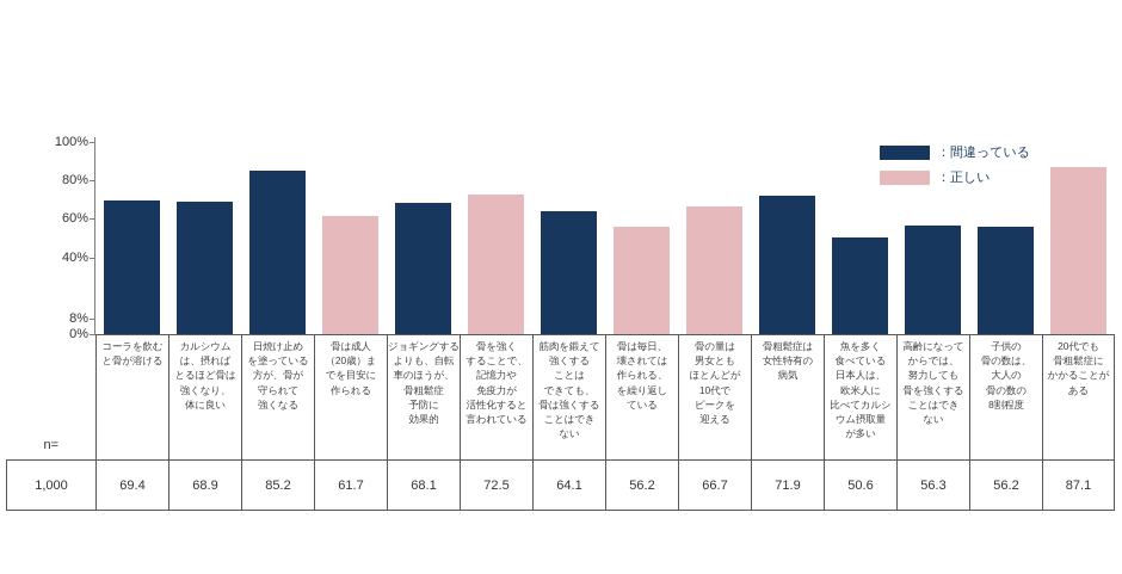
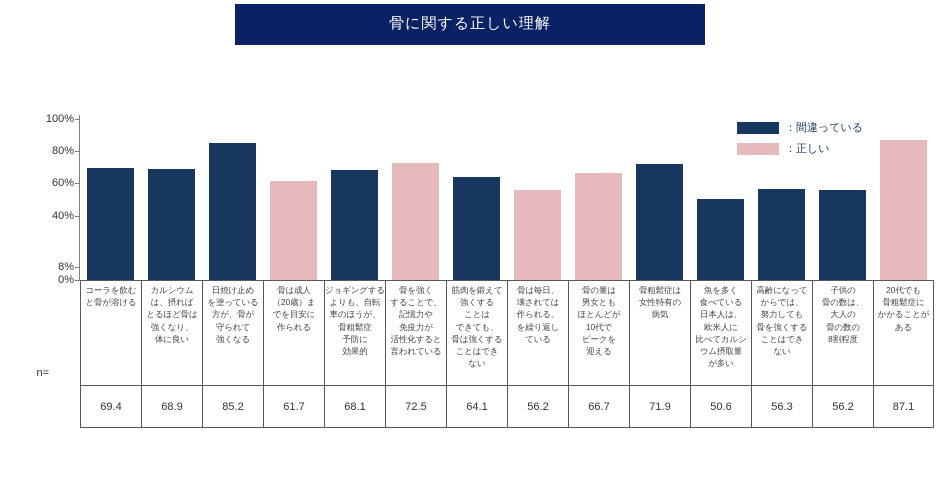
+ 骨に関する正しい理解
  0%
  8%
  40%
  60%
  80%
  100%
  コーラを飲む
  と骨が溶ける
  カルシウム
  は、摂れば
  とるほど骨は
  強くなり、
  体に良い
  日焼け止め
  を塗っている
  方が、骨が
  守られて
  強くなる
  骨は成人
  （20歳）ま
  でを目安に
  作られる
  ジョギングする
  よりも、自転
  車のほうが、
  骨粗鬆症
  予防に
  効果的
  骨を強く
  することで、
  記憶力や
  免疫力が
  活性化すると
  言われている
  筋肉を鍛えて
  強くする
  ことは
  できても、
  骨は強くする
  ことはでき
  ない
  骨は毎日、
  壊されては
  作られる、
  を繰り返し
  ている
  骨の量は
  男女とも
  ほとんどが
  10代で
  ピークを
  迎える
  骨粗鬆症は
  女性特有の
  病気
  魚を多く
  食べている
  日本人は、
  欧米人に
  比べてカルシ
  ウム摂取量
  が多い
  高齢になって
  からでは、
  努力しても
  骨を強くする
  ことはでき
  ない
  子供の
  骨の数は、
  大人の
  骨の数の
  8割程度
  20代でも
  骨粗鬆症に
  かかることが
  ある
  n=
- 1,000
  69.4
  68.9
  85.2
  61.7
  68.1
  72.5
  64.1
  56.2
  66.7
  71.9
  50.6
  56.3
  56.2
  87.1
  ：間違っている
  ：正しい
